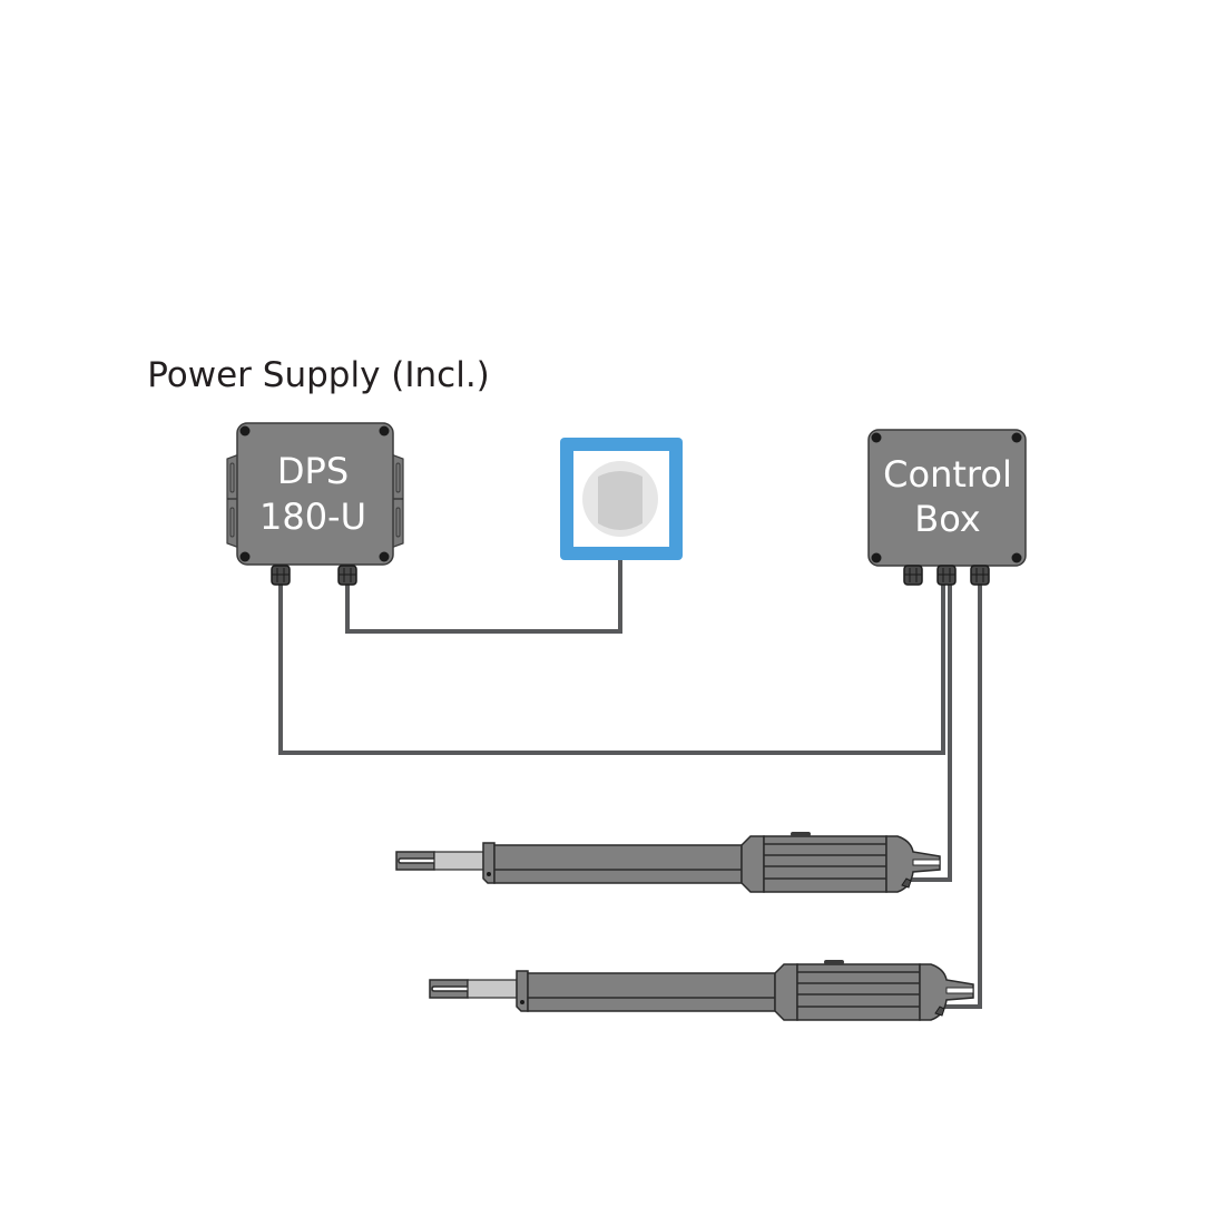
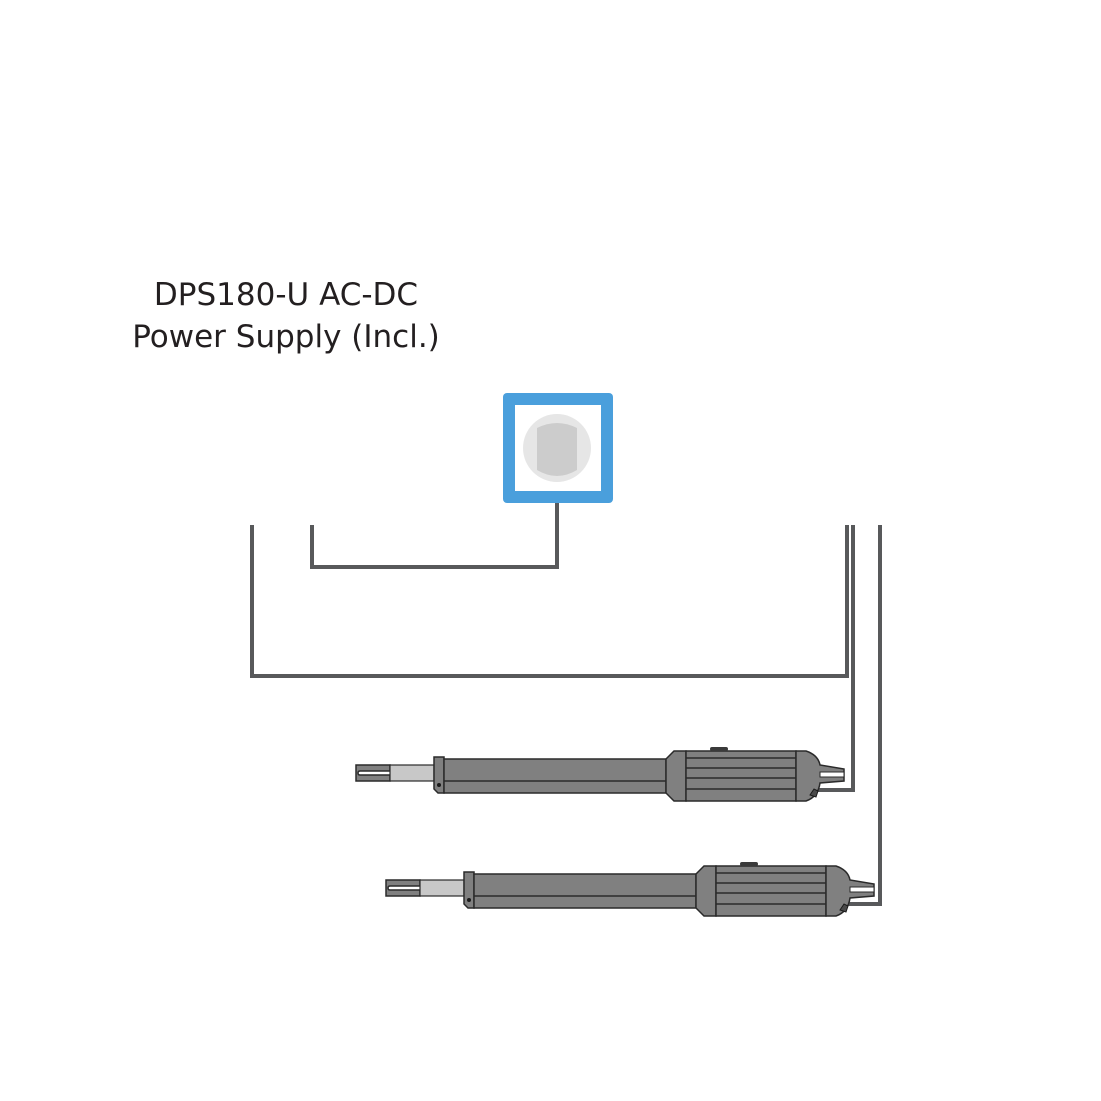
+ DPS180-U AC-DC
  Power Supply (Incl.)
- DPS
- 180-U
- Control
- Box
